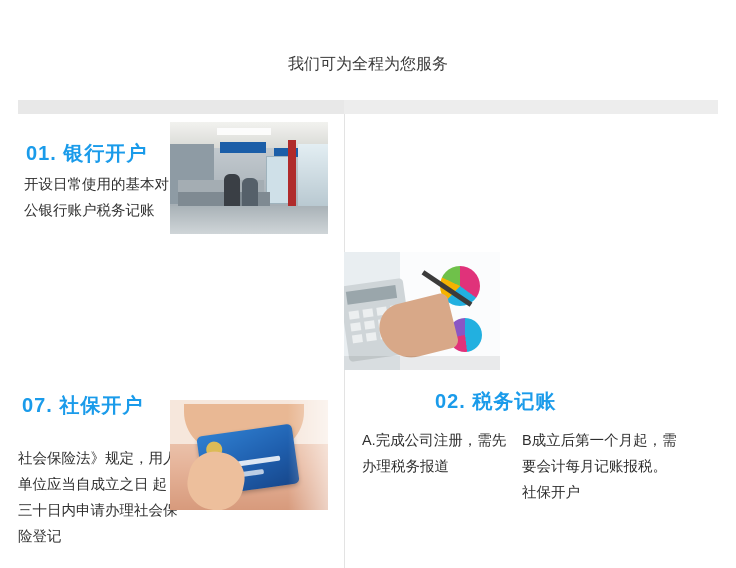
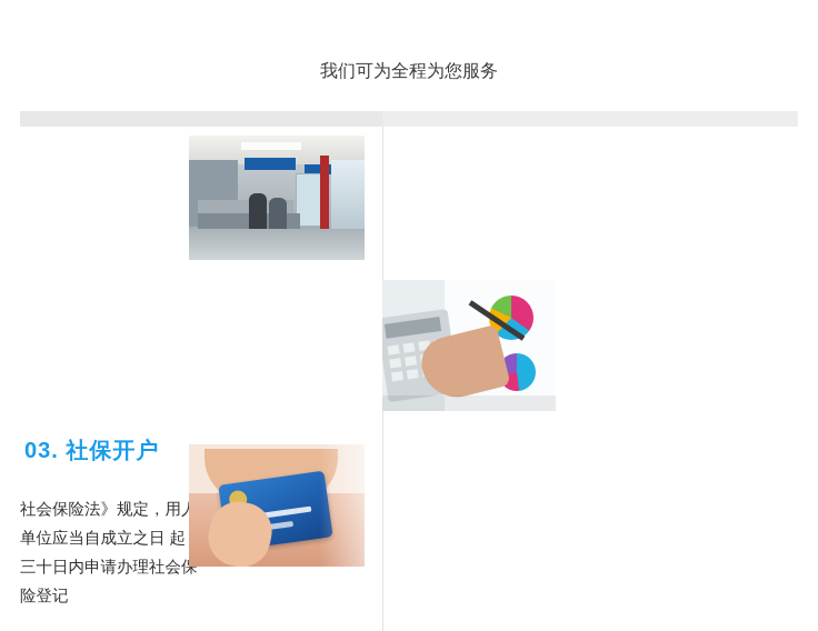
  我们可为全程为您服务
- 01. 银行开户
- 开设日常使用的基本对公银行账户税务记账
- 02. 税务记账
- A.完成公司注册，需先办理税务报道
- B成立后第一个月起，需要会计每月记账报税。 社保开户
- 07. 社保开户
+ 03. 社保开户
  社会保险法》规定，用单位应当自成立之日 起三十日内申请办理社会保险登记
